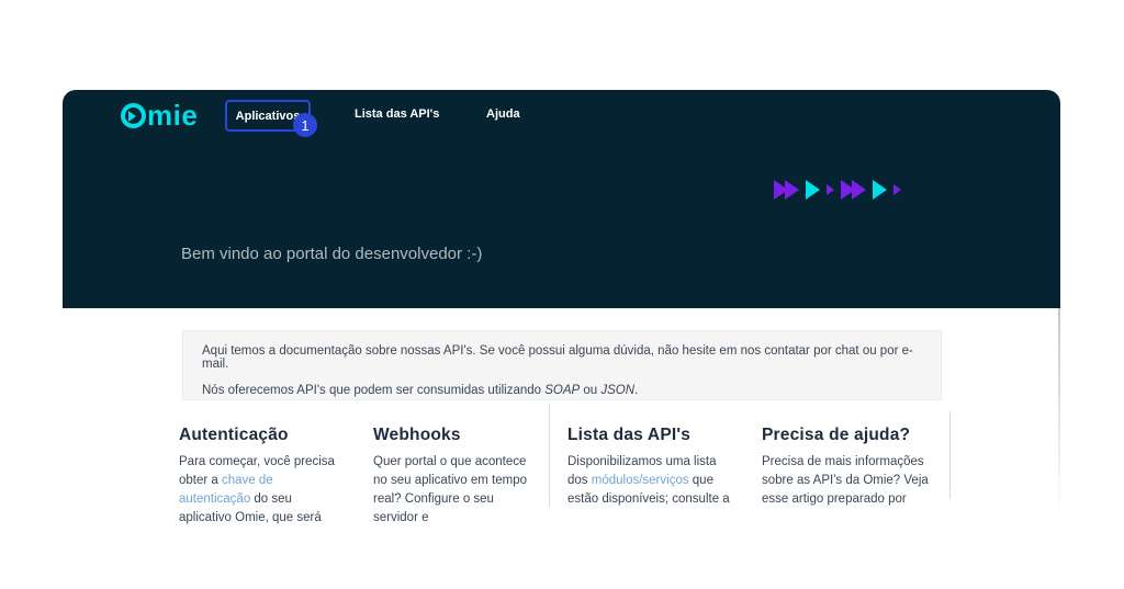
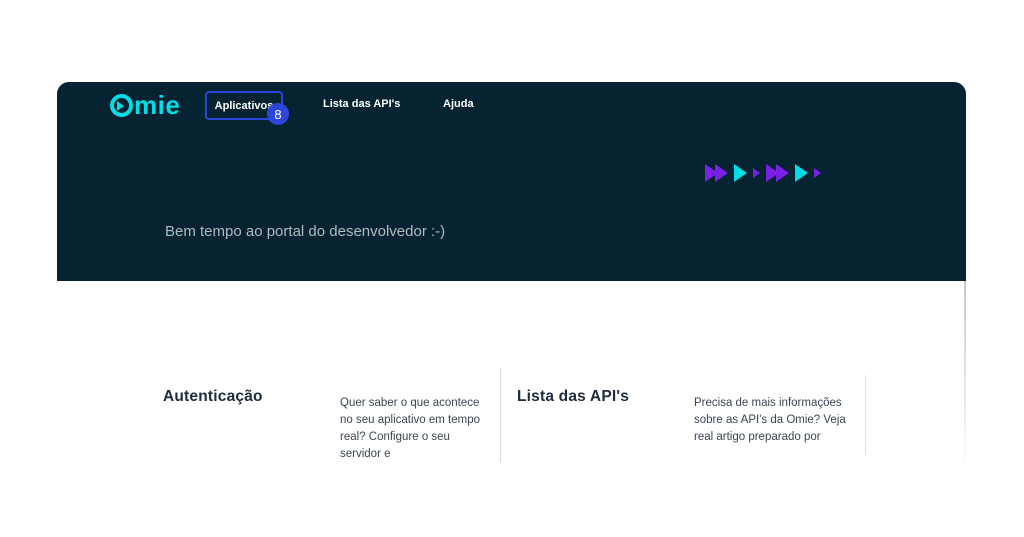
  mie
  Aplicativo
- 1
+ 8
  Lista das API's
  Ajuda
- Bem vindo ao portal do desenvolvedor :-)
+ Bem tempo ao portal do desenvolvedor :-)
- Aqui temos a documentação sobre nossas API's. Se você possui alguma dúvida, não hesite em nos contatar por chat ou por e-mail.
- Nós oferecemos API's que podem ser consumidas utilizando SOAP ou JSON.
  Autenticação
- Para começar, você precisa obter a chave de autenticação do seu aplicativo Omie, que será
- Webhooks
- Quer portal o que acontece no seu aplicativo em tempo real? Configure o seu servidor e
+ Quer saber o que acontece no seu aplicativo em tempo real? Configure o seu servidor e
  Lista das API's
- Disponibilizamos uma lista dos módulos/serviços que estão disponíveis; consulte a
- Precisa de ajuda?
- Precisa de mais informações sobre as API's da Omie? Veja esse artigo preparado por
+ Precisa de mais informações sobre as API's da Omie? Veja real artigo preparado por
